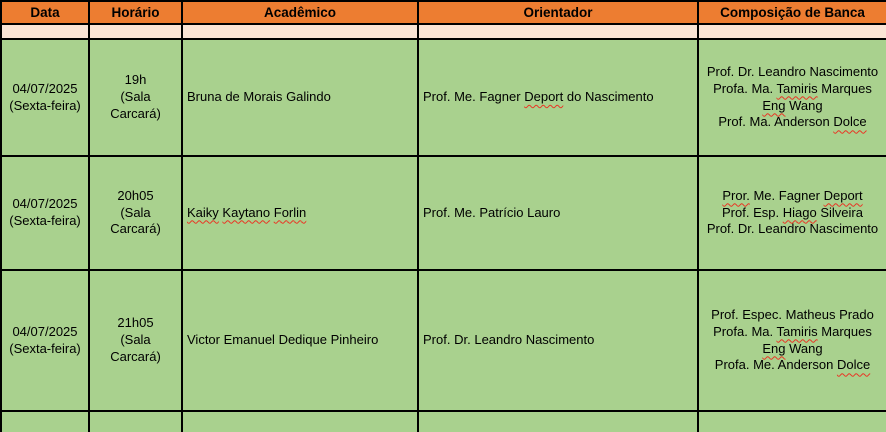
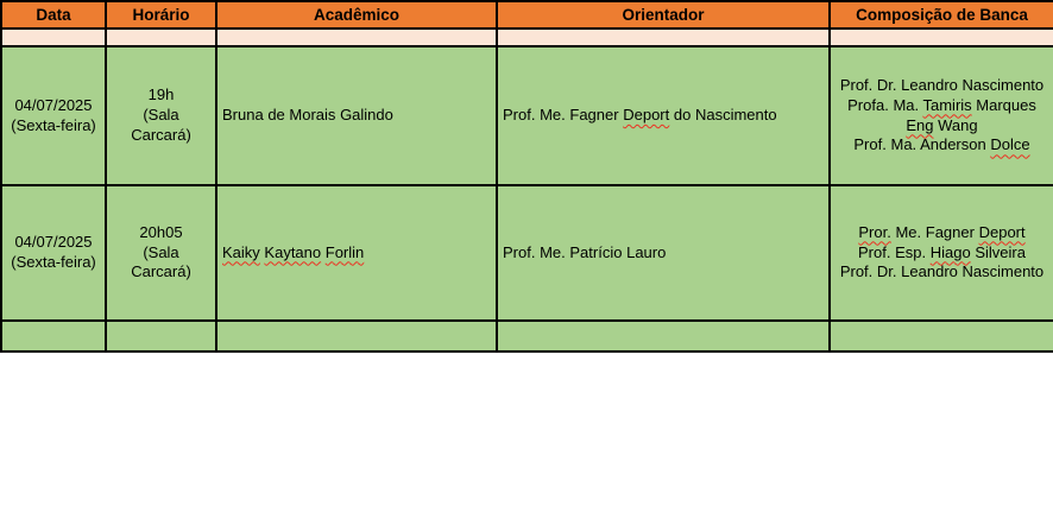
  Data	Horário	Acadêmico	Orientador	Composição de Banca
  04/07/2025 (Sexta-feira)	19h (Sala Carcará)	Bruna de Morais Galindo	Prof. Me. Fagner Deport do Nascimento	Prof. Dr. Leandro Nascimento Profa. Ma. Tamiris Marques Eng Wang Prof. Ma. Anderson Dolce
  04/07/2025 (Sexta-feira)	20h05 (Sala Carcará)	Kaiky Kaytano Forlin	Prof. Me. Patrício Lauro	Pror. Me. Fagner Deport Prof. Esp. Hiago Silveira Prof. Dr. Leandro Nascimento
- 04/07/2025 (Sexta-feira)	21h05 (Sala Carcará)	Victor Emanuel Dedique Pinheiro	Prof. Dr. Leandro Nascimento	Prof. Espec. Matheus Prado Profa. Ma. Tamiris Marques Eng Wang Profa. Me. Anderson Dolce
